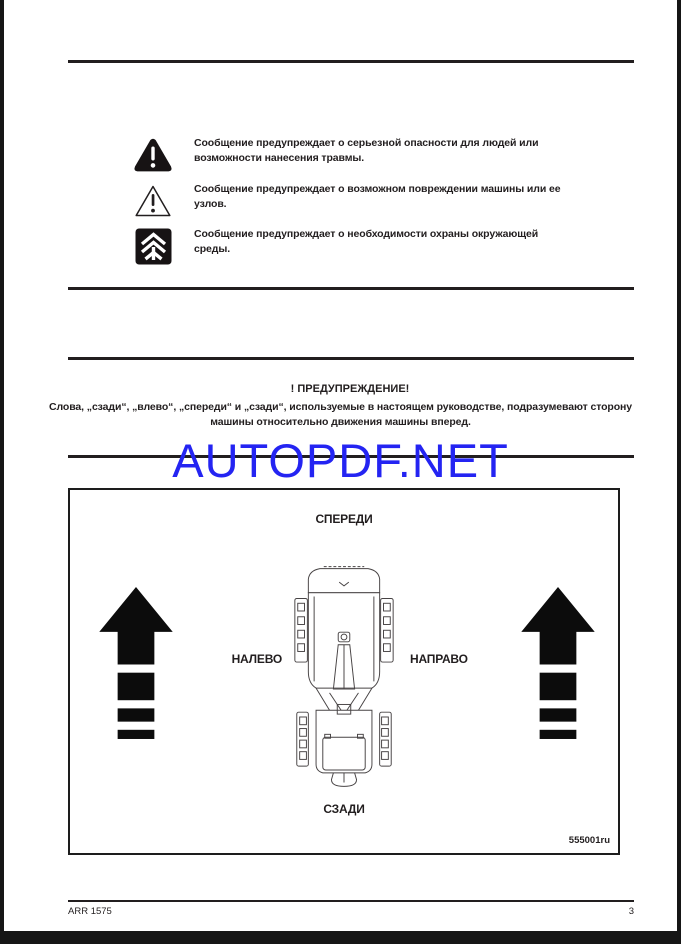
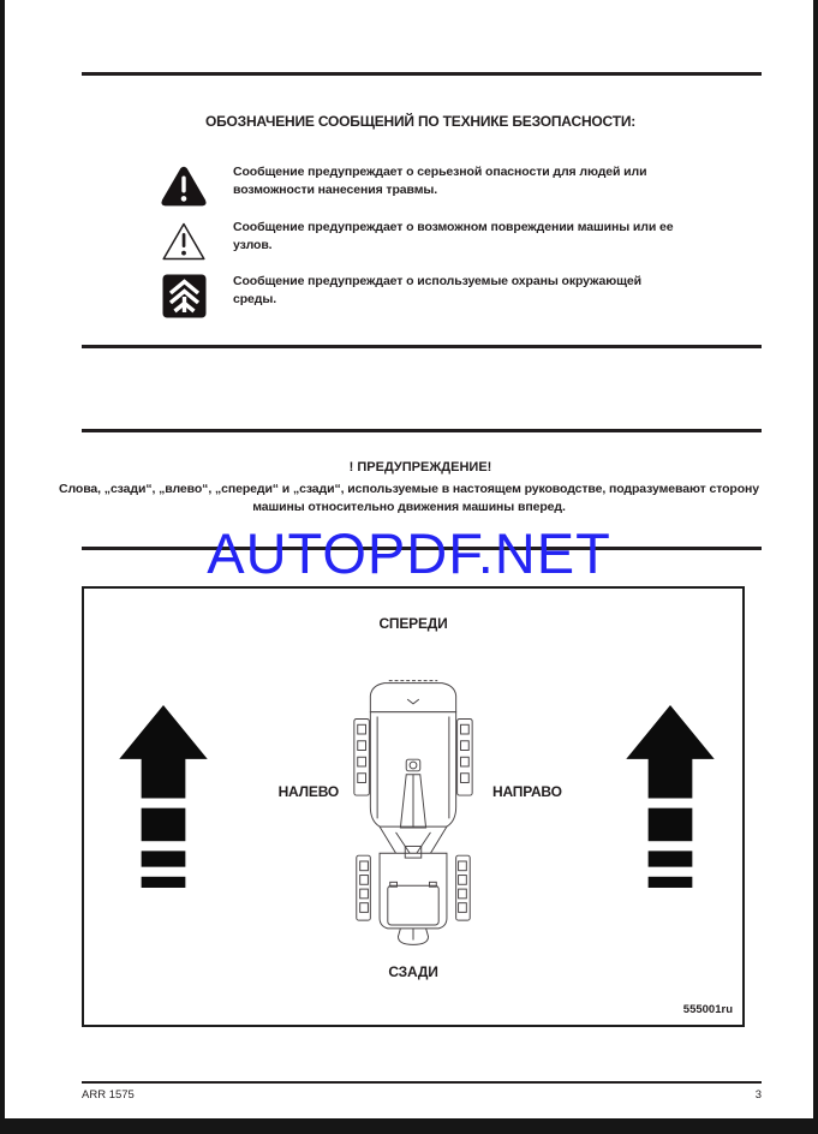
+ ОБОЗНАЧЕНИЕ СООБЩЕНИЙ ПО ТЕХНИКЕ БЕЗОПАСНОСТИ:
  Сообщение предупреждает о серьезной опасности для людей или возможности нанесения травмы.
  Сообщение предупреждает о возможном повреждении машины или ее узлов.
- Сообщение предупреждает о необходимости охраны окружающей среды.
+ Сообщение предупреждает о используемые охраны окружающей среды.
  ! ПРЕДУПРЕЖДЕНИЕ!
  Слова, „сзади“, „влево“, „спереди“ и „сзади“, используемые в настоящем руководстве, подразумевают сторону машины относительно движения машины вперед.
  AUTOPDF.NET
  СПЕРЕДИ
  НАЛЕВО
  НАПРАВО
  СЗАДИ
  555001ru
  ARR 1575
  3
